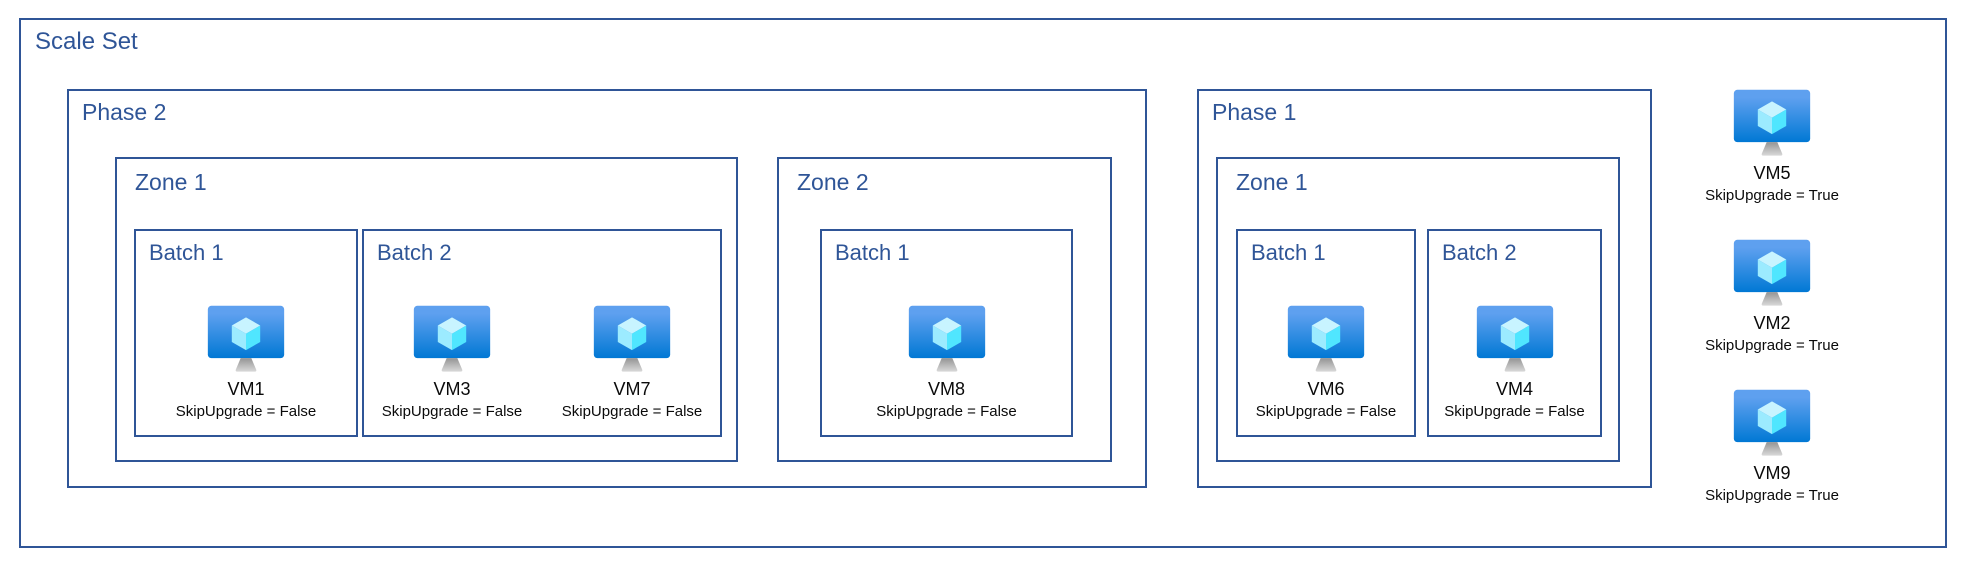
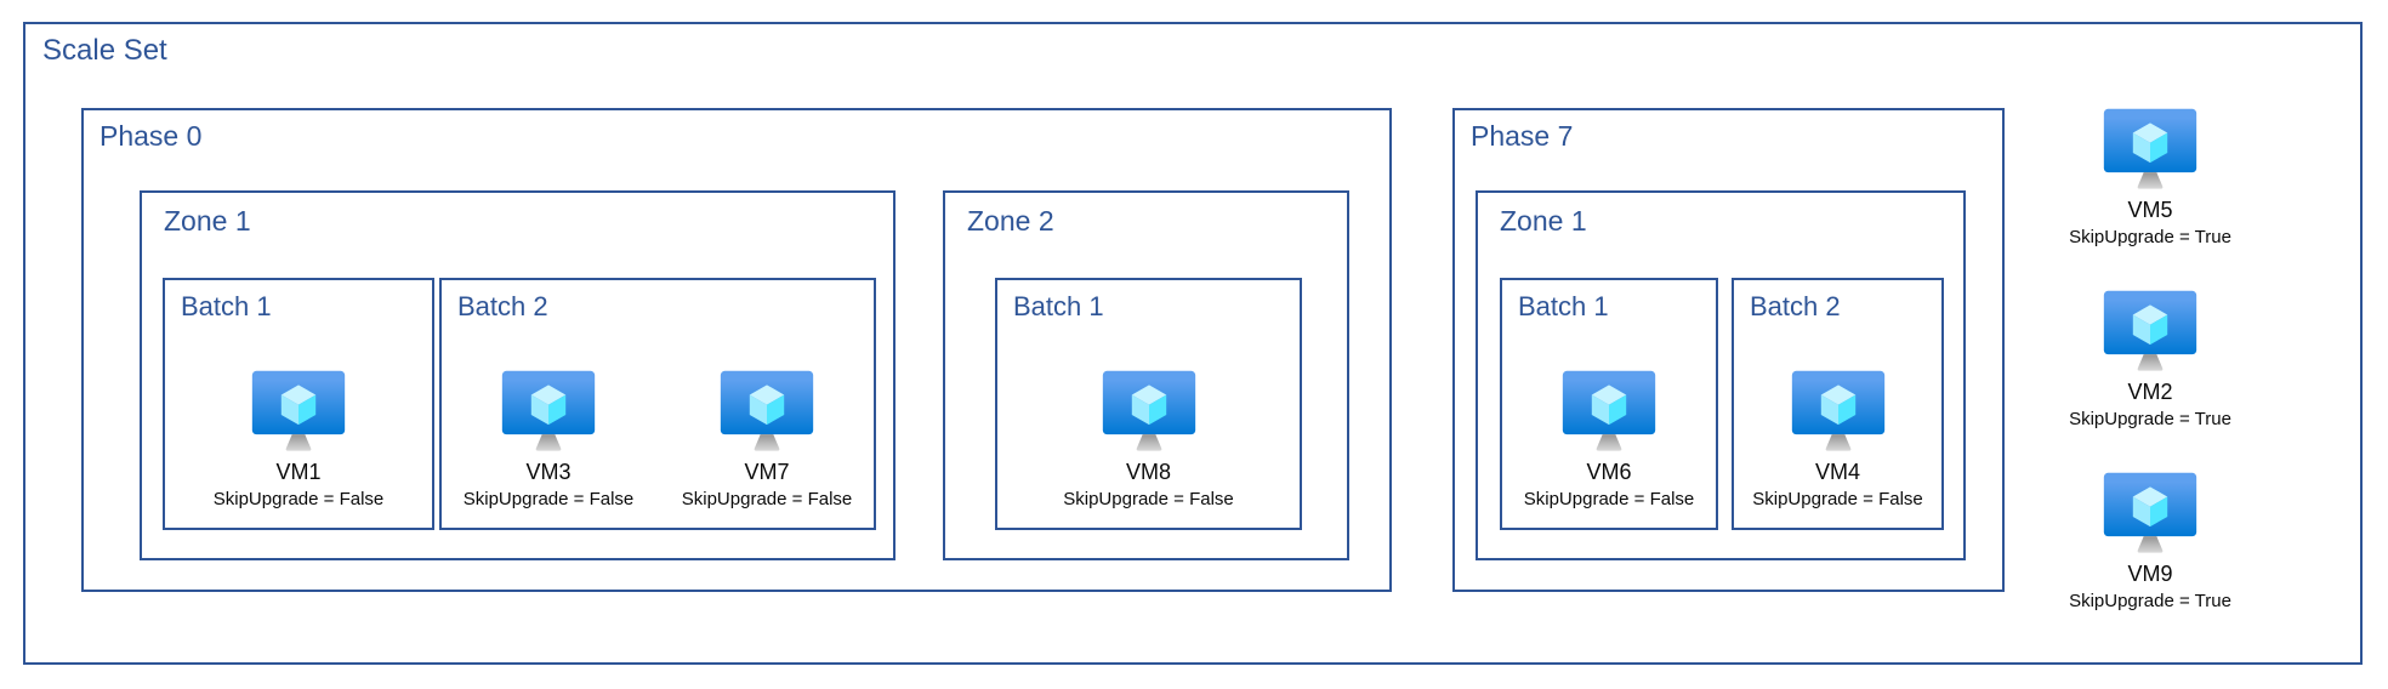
  Scale Set
- Phase 2
+ Phase 0
  Zone 1
  Batch 1
  VM1
  SkipUpgrade = False
  Batch 2
  VM3
  SkipUpgrade = False
  VM7
  SkipUpgrade = False
  Zone 2
  Batch 1
  VM8
  SkipUpgrade = False
- Phase 1
+ Phase 7
  Zone 1
  Batch 1
  VM6
  SkipUpgrade = False
  Batch 2
  VM4
  SkipUpgrade = False
  VM5
  SkipUpgrade = True
  VM2
  SkipUpgrade = True
  VM9
  SkipUpgrade = True
